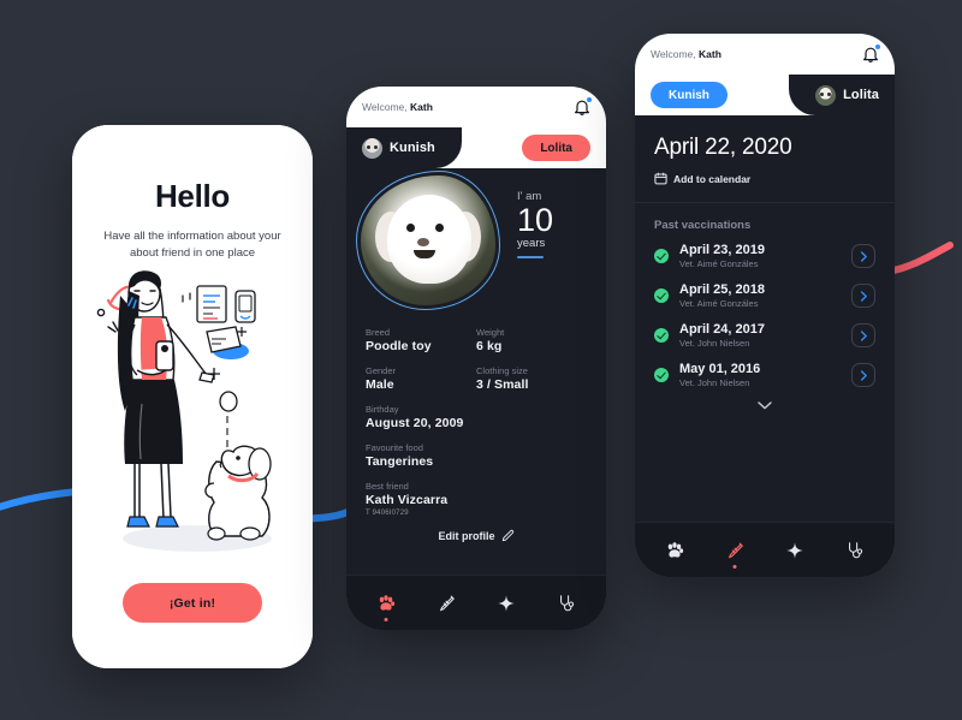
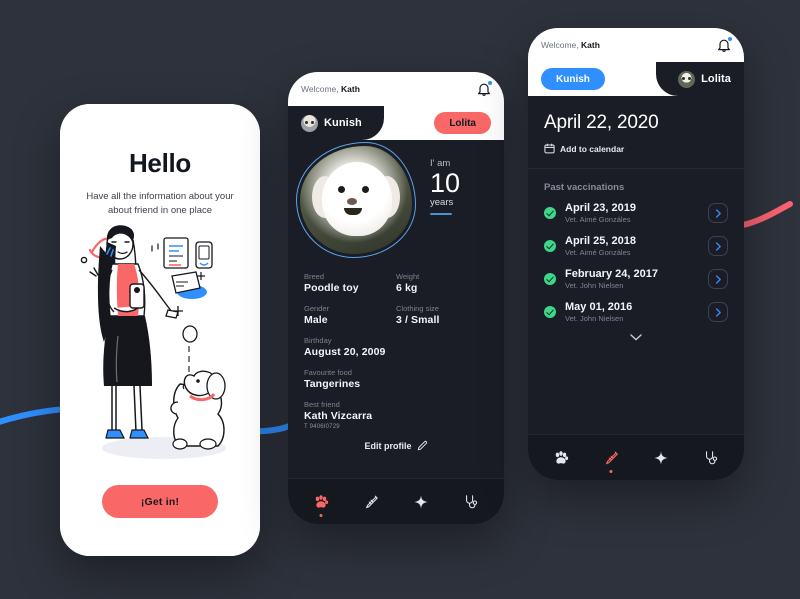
  Hello
  Have all the information about your about friend in one place
  ¡Get in!
  Welcome, Kath
  Kunish
  Lolita
  I' am
  10
  years
  Breed
  Poodle toy
  Weight
  6 kg
  Gender
  Male
  Clothing size
  3 / Small
  Birthday
  August 20, 2009
  Favourite food
  Tangerines
  Best friend
  Kath Vizcarra
  Edit profile
  Welcome, Kath
  Kunish
  Lolita
  April 22, 2020
  Add to calendar
  Past vaccinations
  April 23, 2019
  Vet. Aimé Gonzáles
  April 25, 2018
  Vet. Aimé Gonzáles
- April 24, 2017
+ February 24, 2017
  Vet. John Nielsen
  May 01, 2016
  Vet. John Nielsen
